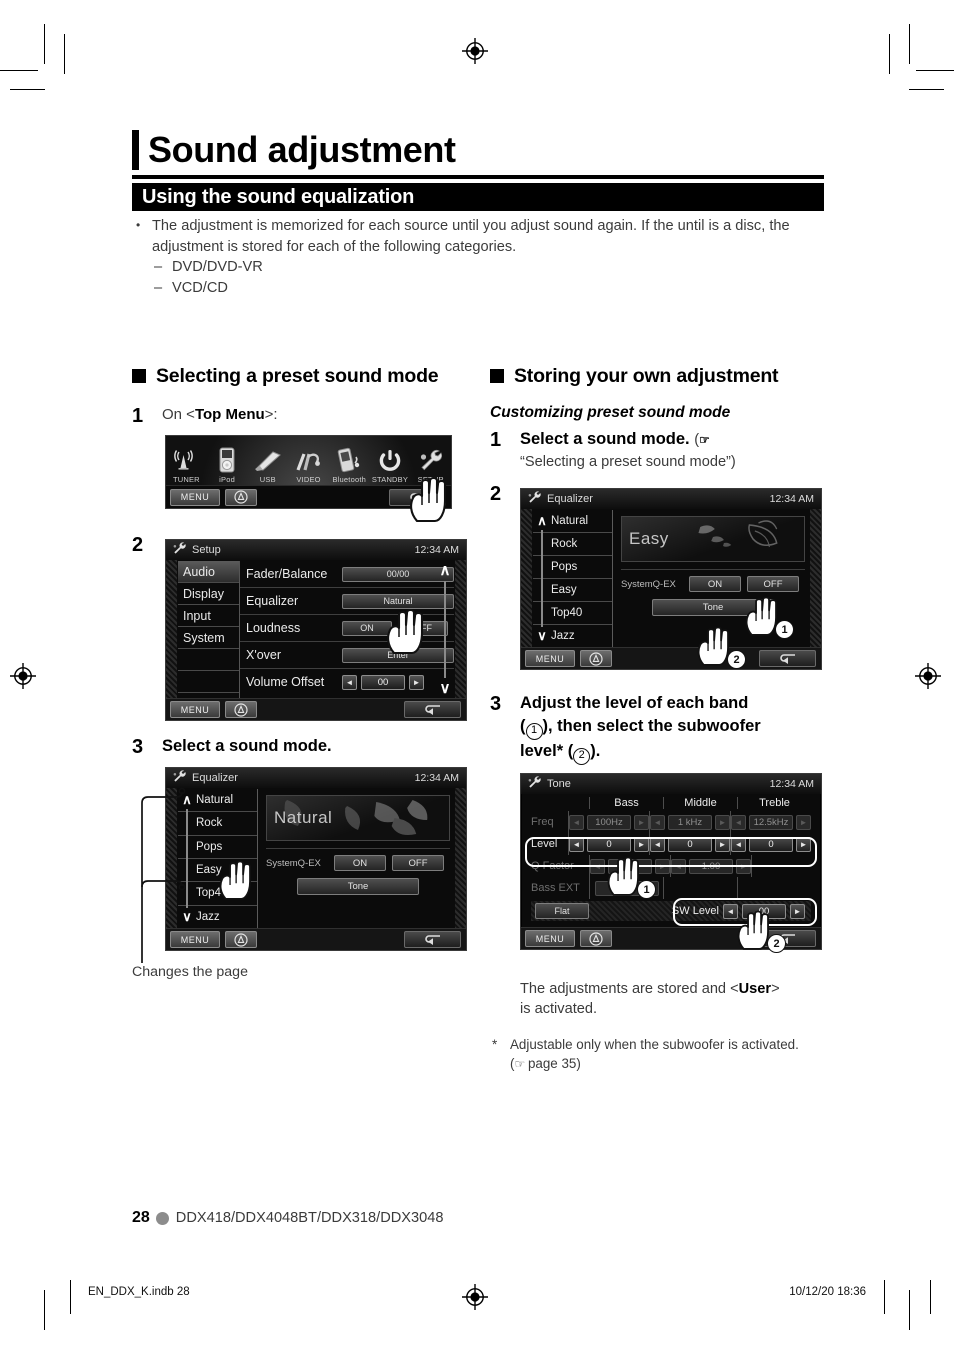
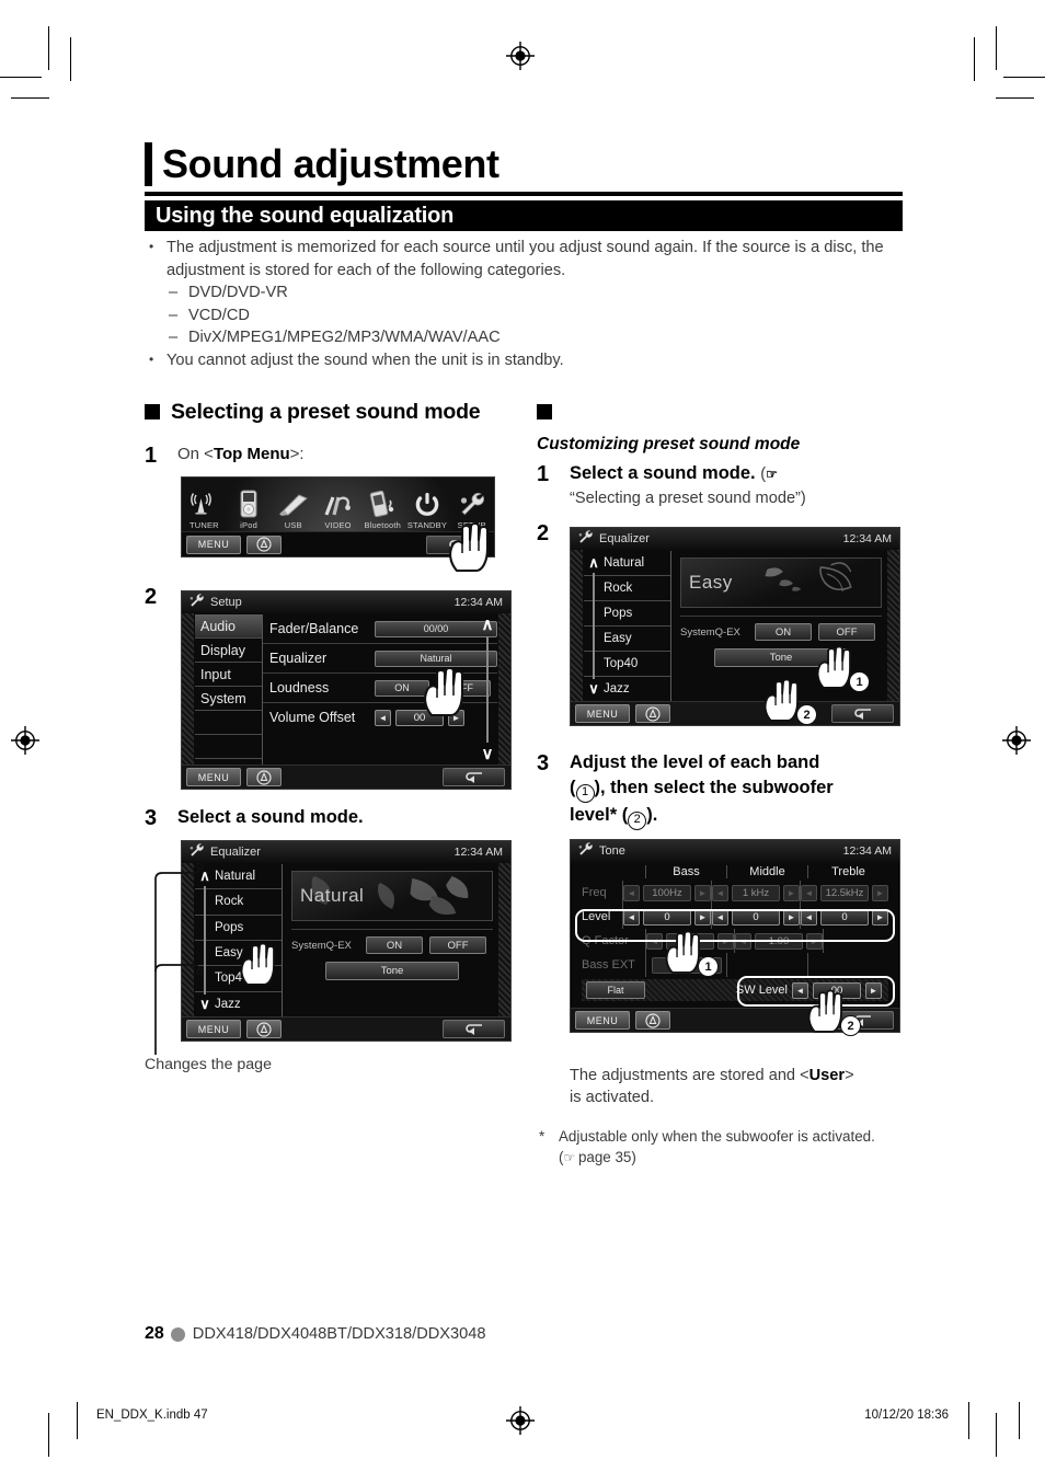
  Sound adjustment
  Using the sound equalization
- The adjustment is memorized for each source until you adjust sound again. If the until is a disc, the adjustment is stored for each of the following categories.
+ The adjustment is memorized for each source until you adjust sound again. If the source is a disc, the adjustment is stored for each of the following categories.
  DVD/DVD-VR
  VCD/CD
+ DivX/MPEG1/MPEG2/MP3/WMA/WAV/AAC
+ You cannot adjust the sound when the unit is in standby.
  Selecting a preset sound mode
  1
  On <Top Menu>:
  TUNER
  iPod
  USB
  VIDEO
  Bluetooth
  STANDBY
  MENU
  2
  Setup
  12:34 AM
  Audio
  Display
  Input
  System
  Fader/Balance
  00/00
  Equalizer
  Natural
  Loudness
  ON
- X'over
- Enter
  Volume Offset
  ◄
  00
  ►
  ∧
  ∨
  MENU
  3
  Select a sound mode.
  Equalizer
  12:34 AM
  ∧
  Natural
  Rock
  Pops
  Easy
  Top4
  ∨
  Jazz
  Natural
  SystemQ-EX
  ON
  OFF
  Tone
  MENU
  Changes the page
- Storing your own adjustment
  Customizing preset sound mode
  1
  Select a sound mode. (☞
  “Selecting a preset sound mode”)
  2
  Equalizer
  12:34 AM
  ∧
  Natural
  Rock
  Pops
  Easy
  Top40
  ∨
  Jazz
  Easy
  SystemQ-EX
  ON
  OFF
  Tone
  MENU
  1
  2
  3
  Adjust the level of each band
  ( 1 ), then select the subwoofer
  level* ( 2 ).
  Tone
  12:34 AM
  Bass
  Middle
  Treble
  Freq
  ◄
  100Hz
  ►
  ◄
  1 kHz
  ►
  ◄
  12.5kHz
  ►
  Level
  ◄
  0
  ►
  ◄
  0
  ►
  ◄
  0
  ►
  Q Factor
  ◄
  ►
  ◄
  1.00
  ►
  Bass EXT
  Flat
  SW Level
  ◄
  00
  ►
  MENU
  1
  2
  The adjustments are stored and <User>
  is activated.
  *
  Adjustable only when the subwoofer is activated.
  (☞ page 35)
  28
  DDX418/DDX4048BT/DDX318/DDX3048
- EN_DDX_K.indb 28
+ EN_DDX_K.indb 47
  10/12/20 18:36
